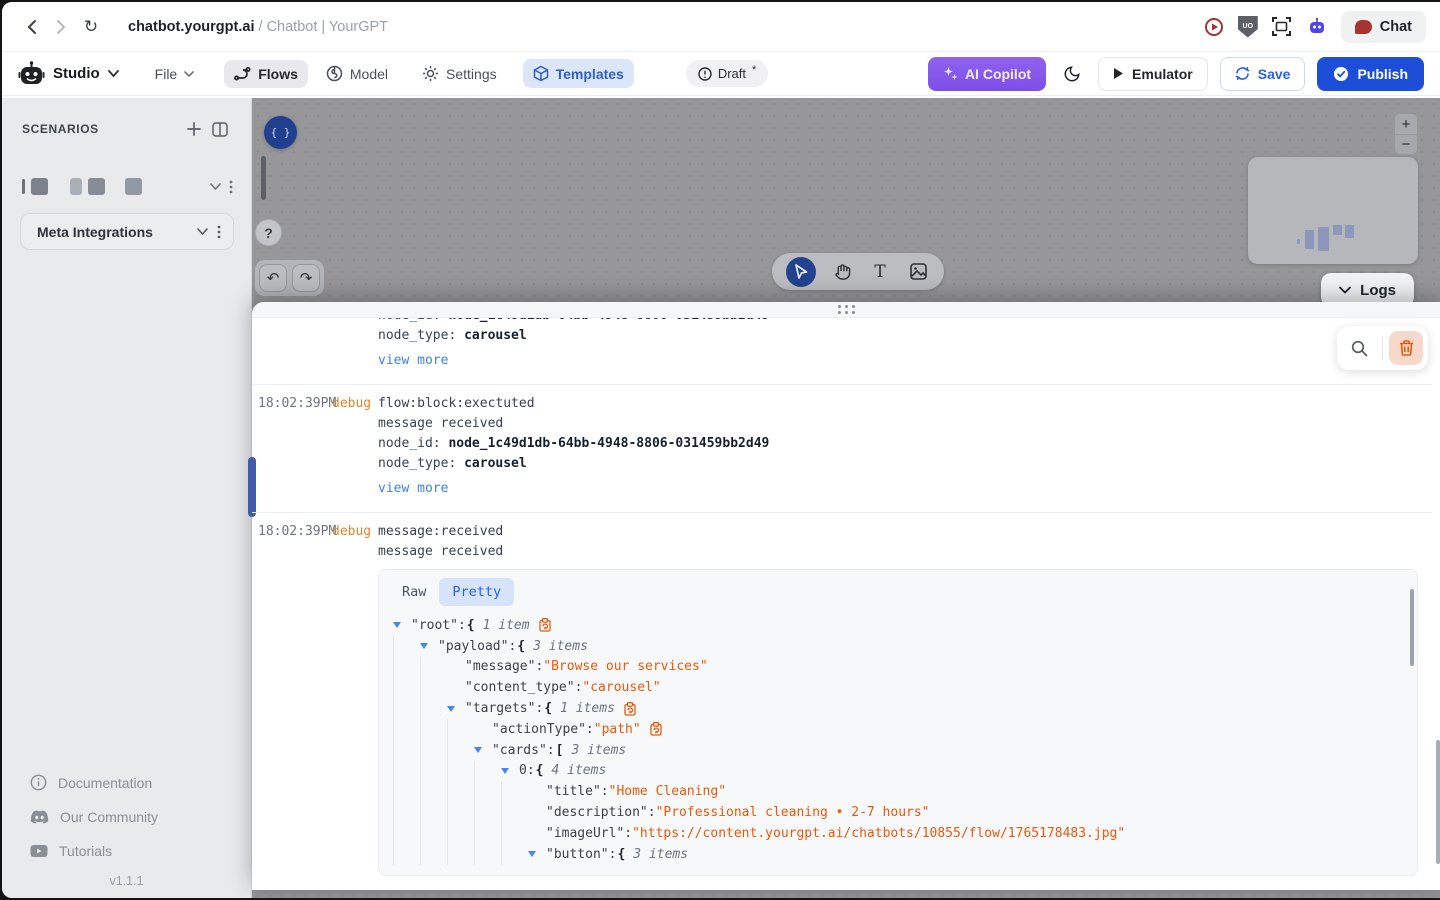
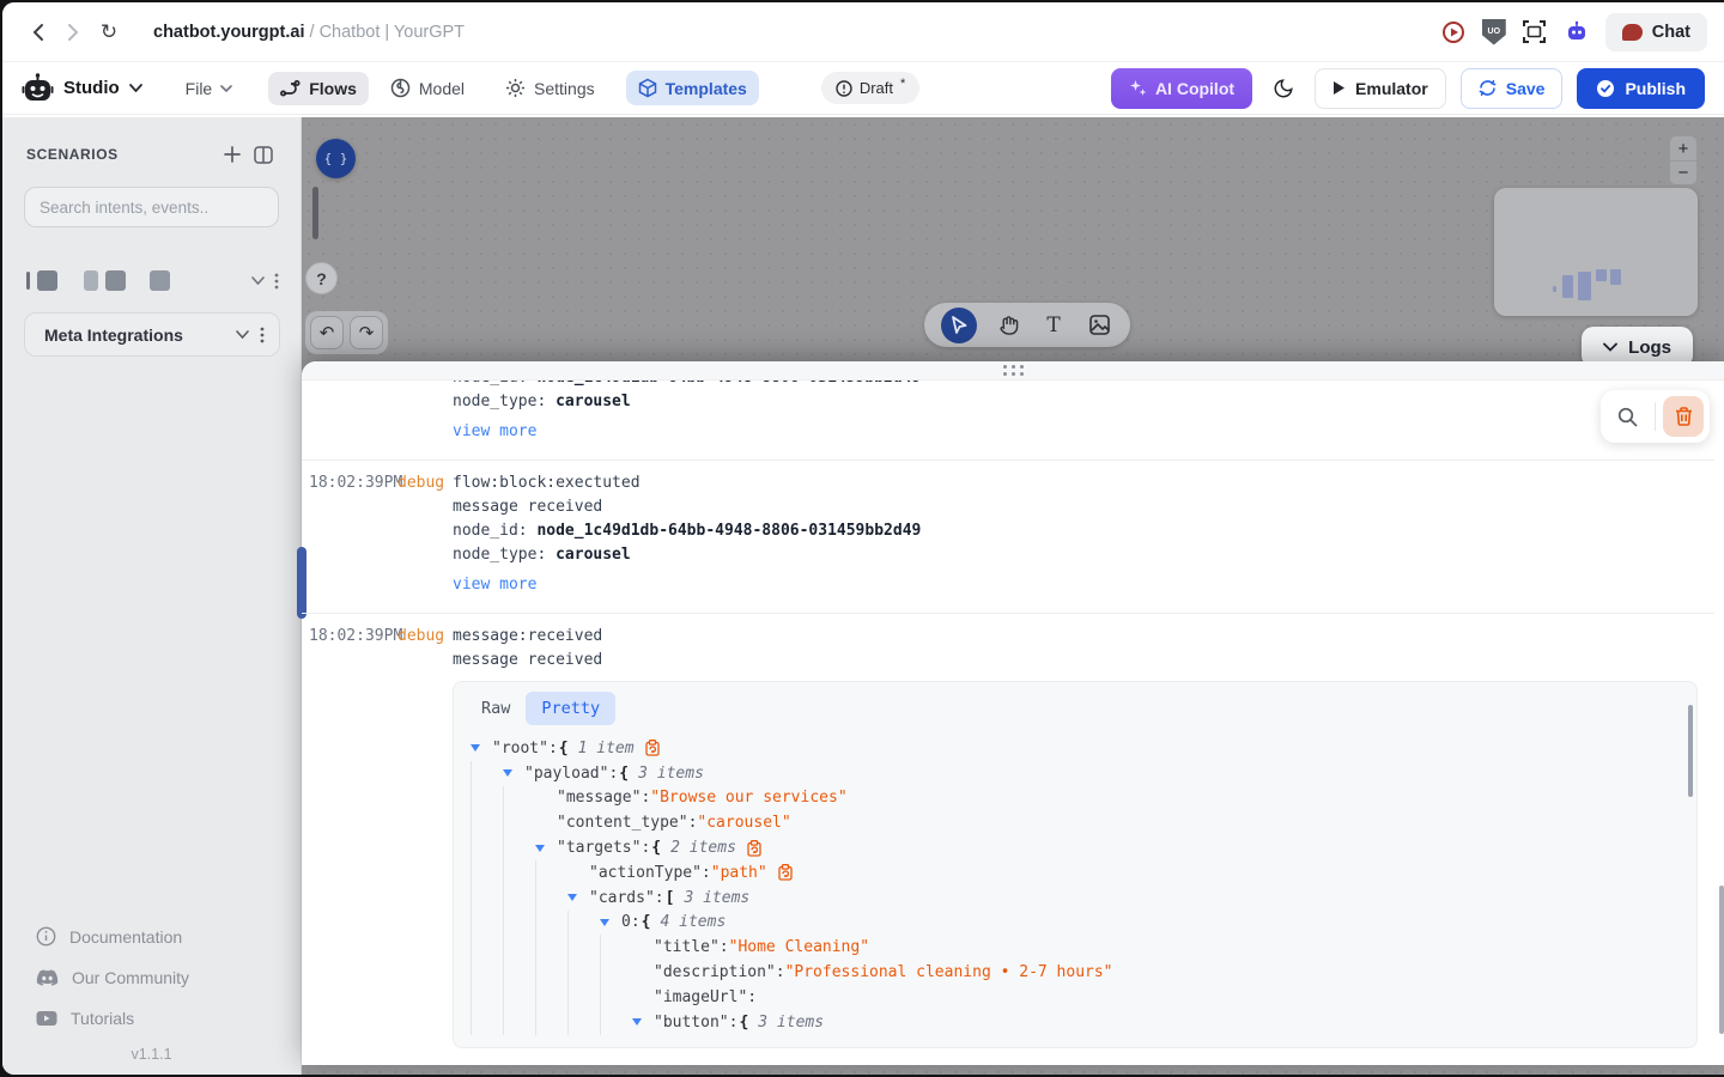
  ↻
  chatbot.yourgpt.ai / Chatbot | YourGPT
  Chat
  Studio
  File
  Flows
  Model
  Settings
  Templates
  Draft
  *
  AI Copilot
  Emulator
  Save
  Publish
  SCENARIOS
+ Search intents, events..
  Meta Integrations
  Documentation
  Our Community
  Tutorials
  v1.1.1
  { }
  ?
  ↶
  ↷
  T
  +
  −
  Logs
  node_type: carousel
  view more
  18:02:39PM
  debug
  flow:block:exectuted
  message received
  node_id: node_1c49d1db-64bb-4948-8806-031459bb2d49
  node_type: carousel
  view more
  18:02:39PM
  debug
  message:received
  message received
  Raw
  Pretty
  "root"
  :
  {
  1 item
  "payload"
  :
  {
  3 items
  "message"
  :
  "Browse our services"
  "content_type"
  :
  "carousel"
  "targets"
  :
  {
- 1 items
+ 2 items
  "actionType"
  :
  "path"
  "cards"
  :
  [
  3 items
  0
  :
  {
  4 items
  "title"
  :
  "Home Cleaning"
  "description"
  :
  "Professional cleaning • 2-7 hours"
  "imageUrl"
  :
- "https://content.yourgpt.ai/chatbots/10855/flow/1765178483.jpg"
  "button"
  :
  {
  3 items
